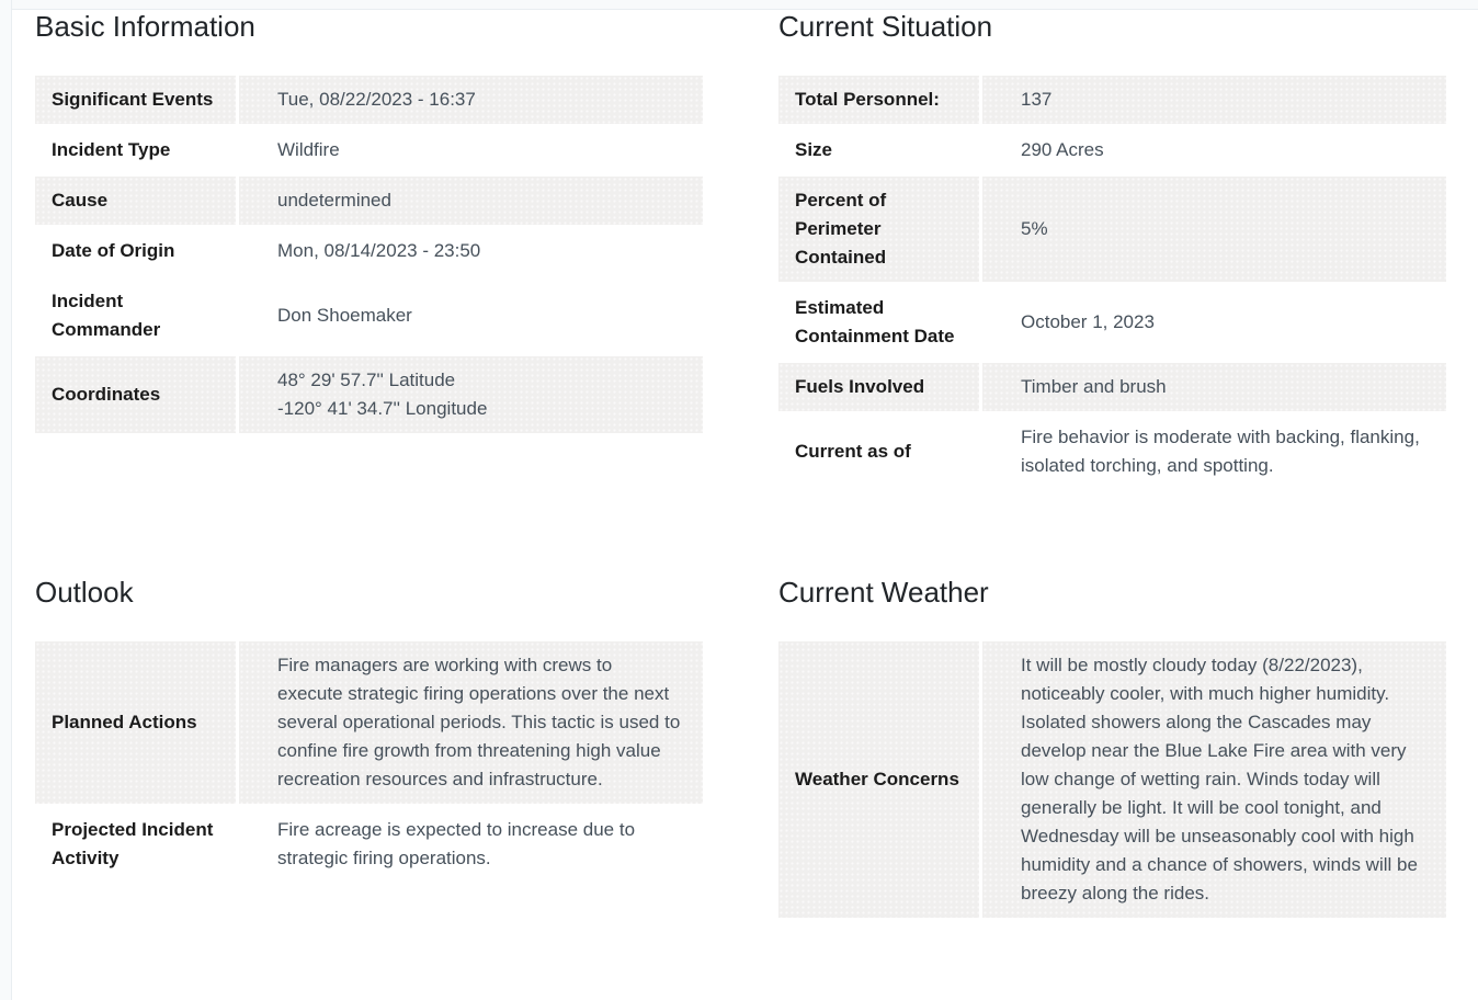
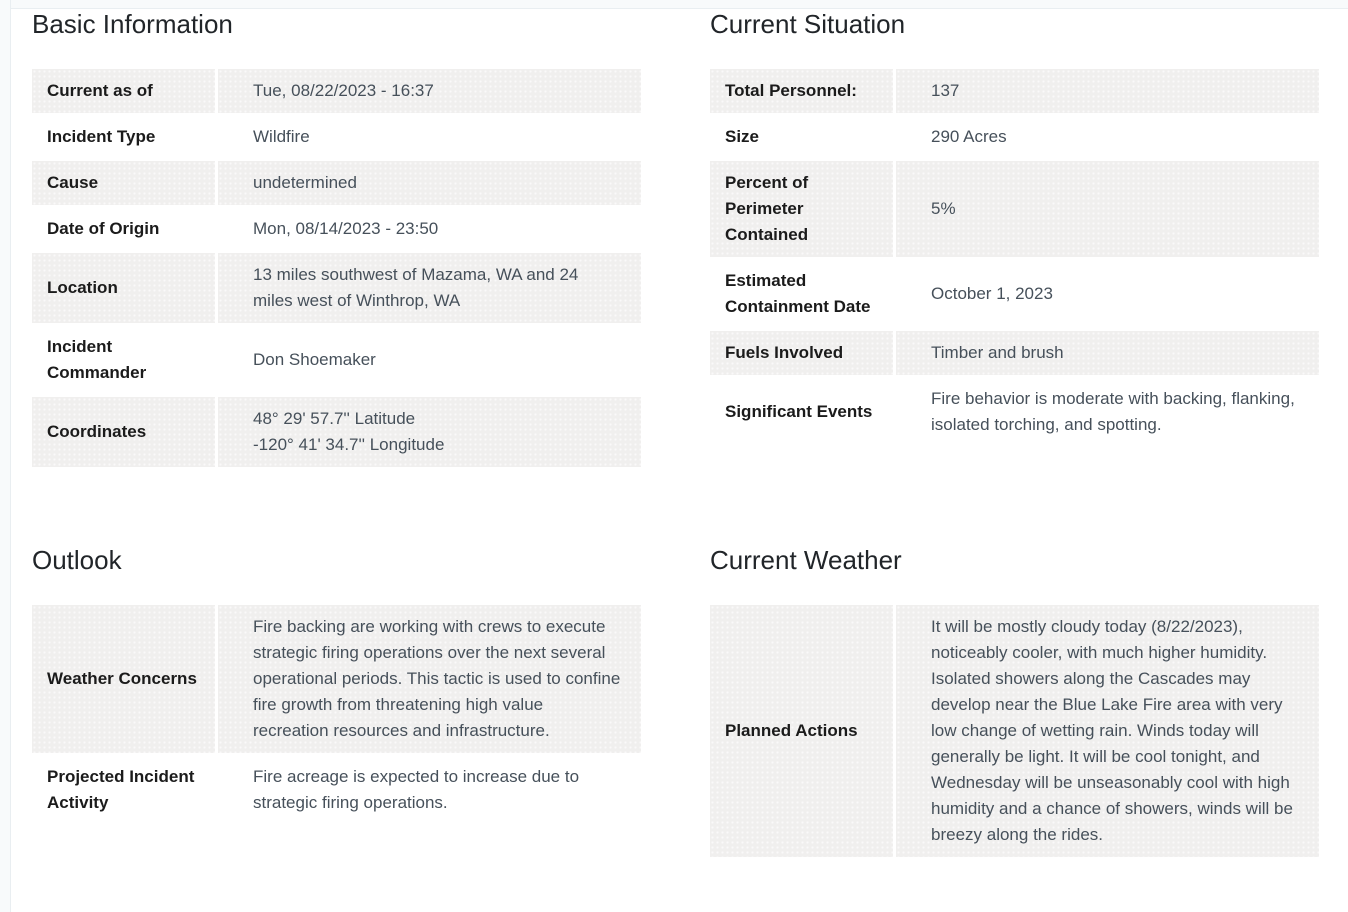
  Basic Information
- Significant Events
+ Current as of
  Tue, 08/22/2023 - 16:37
  Incident Type
  Wildfire
  Cause
  undetermined
  Date of Origin
  Mon, 08/14/2023 - 23:50
+ Location
+ 13 miles southwest of Mazama, WA and 24 miles west of Winthrop, WA
  Incident Commander
  Don Shoemaker
  Coordinates
  48° 29' 57.7'' Latitude
  -120° 41' 34.7'' Longitude
  Current Situation
  Total Personnel:
  137
  Size
  290 Acres
  Percent of Perimeter Contained
  5%
  Estimated Containment Date
  October 1, 2023
  Fuels Involved
  Timber and brush
- Current as of
+ Significant Events
  Fire behavior is moderate with backing, flanking, isolated torching, and spotting.
  Outlook
- Planned Actions
+ Weather Concerns
- Fire managers are working with crews to execute strategic firing operations over the next several operational periods. This tactic is used to confine fire growth from threatening high value recreation resources and infrastructure.
+ Fire backing are working with crews to execute strategic firing operations over the next several operational periods. This tactic is used to confine fire growth from threatening high value recreation resources and infrastructure.
  Projected Incident Activity
  Fire acreage is expected to increase due to strategic firing operations.
  Current Weather
- Weather Concerns
+ Planned Actions
  It will be mostly cloudy today (8/22/2023), noticeably cooler, with much higher humidity. Isolated showers along the Cascades may develop near the Blue Lake Fire area with very low change of wetting rain. Winds today will generally be light. It will be cool tonight, and Wednesday will be unseasonably cool with high humidity and a chance of showers, winds will be breezy along the rides.
